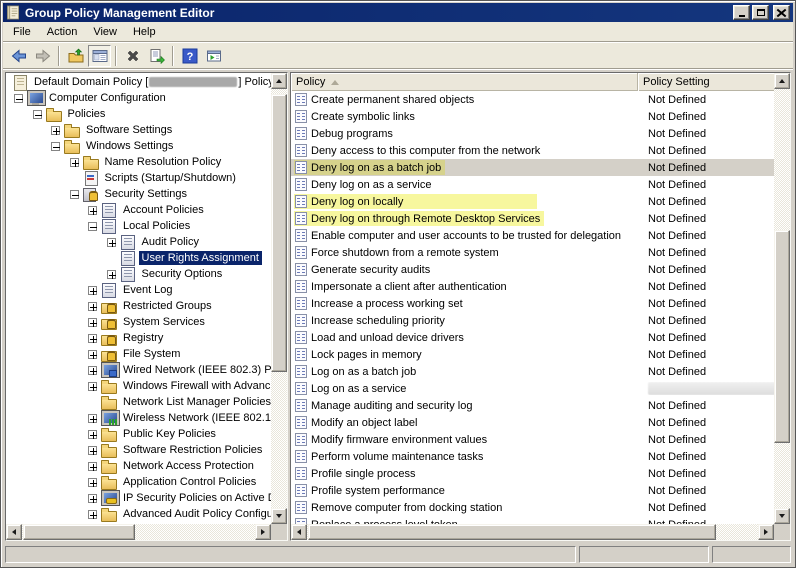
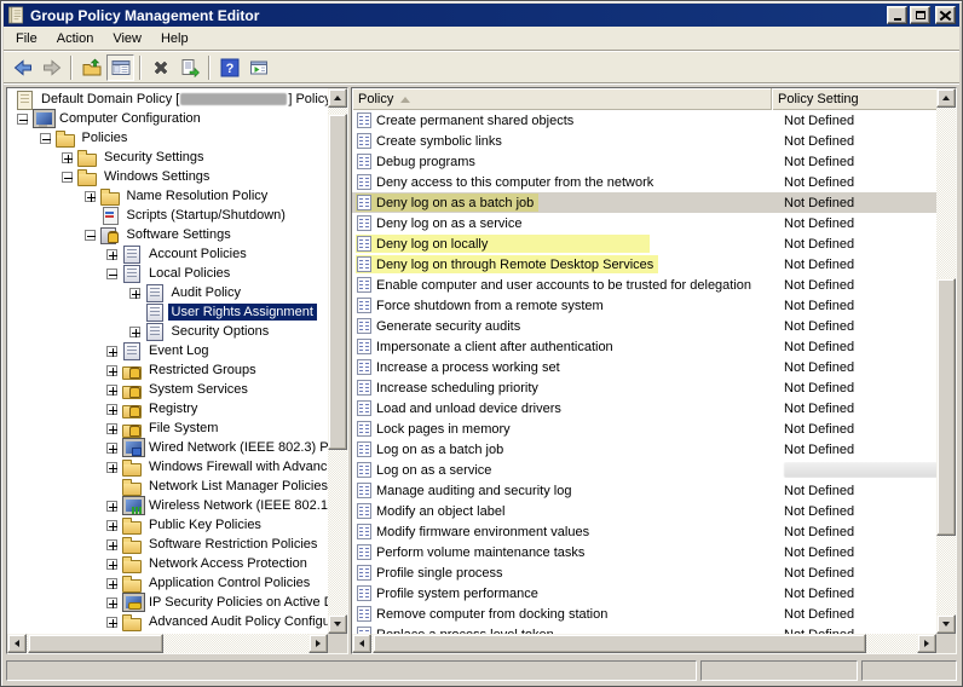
  Group Policy Management Editor
  File
  Action
  View
  Help
  ?
  Default Domain Policy [ ] Polic
  Computer Configuration
  Policies
- Software Settings
+ Security Settings
  Windows Settings
  Name Resolution Policy
  Scripts (Startup/Shutdown)
- Security Settings
+ Software Settings
  Account Policies
  Local Policies
  Audit Policy
  User Rights Assignment
  Security Options
  Event Log
  Restricted Groups
  System Services
  Registry
  File System
  Wired Network (IEEE 802.3) P
  Windows Firewall with Advanc
  Network List Manager Policies
  Wireless Network (IEEE 802.1
  Public Key Policies
  Software Restriction Policies
  Network Access Protection
  Application Control Policies
  IP Security Policies on Active
  Advanced Audit Policy Configu
  Policy
  Policy Setting
  Create permanent shared objects
  Not Defined
  Create symbolic links
  Not Defined
  Debug programs
  Not Defined
  Deny access to this computer from the network
  Not Defined
  Deny log on as a batch job
  Not Defined
  Deny log on as a service
  Not Defined
  Deny log on locally
  Not Defined
  Deny log on through Remote Desktop Services
  Not Defined
  Enable computer and user accounts to be trusted for delegation
  Not Defined
  Force shutdown from a remote system
  Not Defined
  Generate security audits
  Not Defined
  Impersonate a client after authentication
  Not Defined
  Increase a process working set
  Not Defined
  Increase scheduling priority
  Not Defined
  Load and unload device drivers
  Not Defined
  Lock pages in memory
  Not Defined
  Log on as a batch job
  Not Defined
  Log on as a service
  Manage auditing and security log
  Not Defined
  Modify an object label
  Not Defined
  Modify firmware environment values
  Not Defined
  Perform volume maintenance tasks
  Not Defined
  Profile single process
  Not Defined
  Profile system performance
  Not Defined
  Remove computer from docking station
  Not Defined
